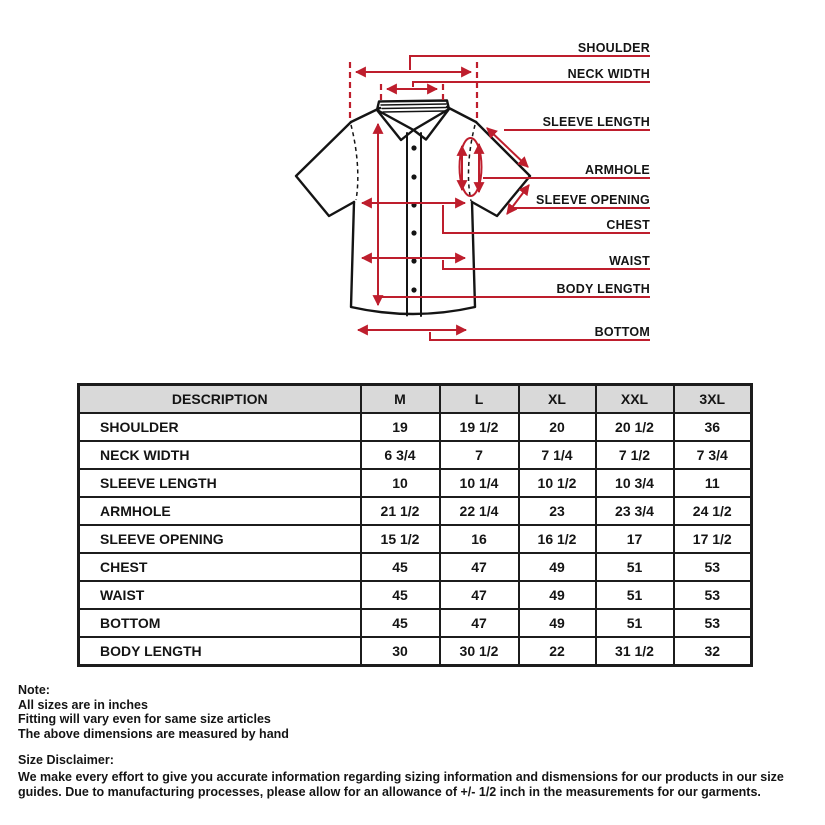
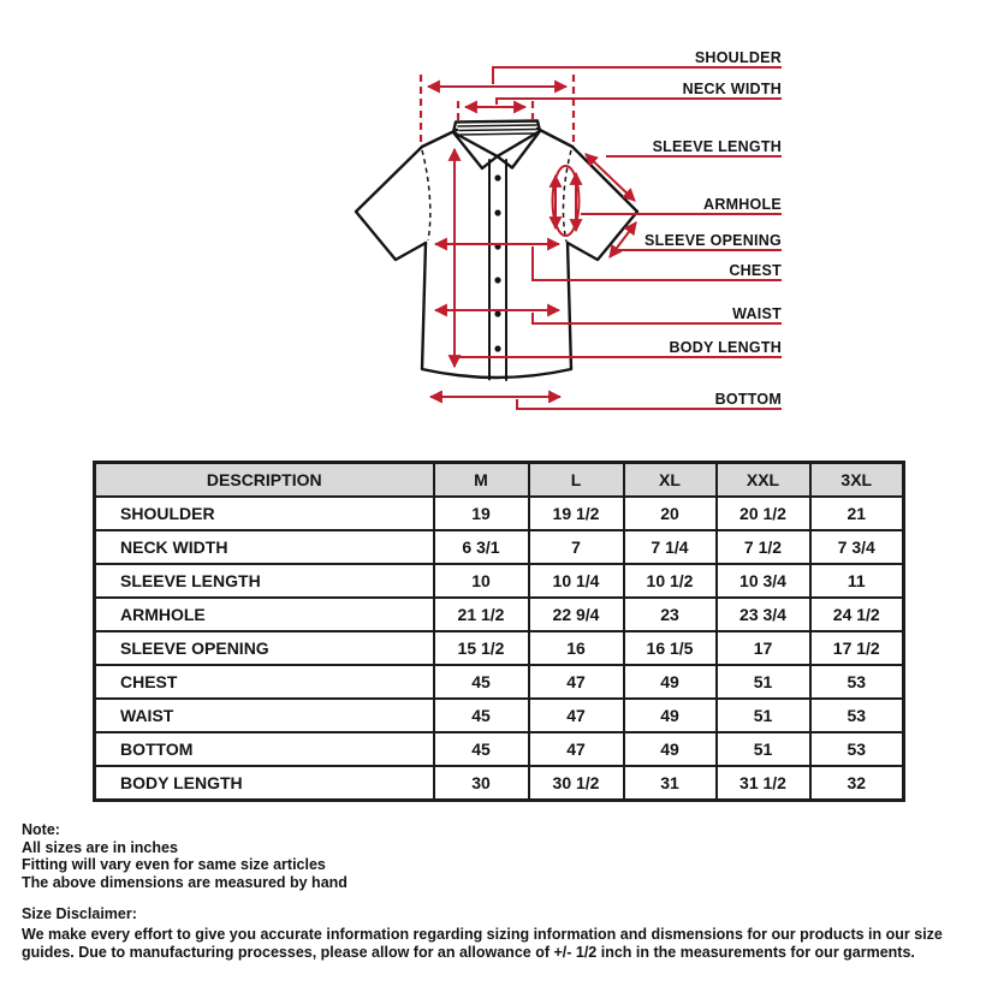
  SHOULDER
  NECK WIDTH
  SLEEVE LENGTH
  ARMHOLE
  SLEEVE OPENING
  CHEST
  WAIST
  BODY LENGTH
  BOTTOM
  DESCRIPTION	M	L	XL	XXL	3XL
- SHOULDER	19	19 1/2	20	20 1/2	36
+ SHOULDER	19	19 1/2	20	20 1/2	21
- NECK WIDTH	6 3/4	7	7 1/4	7 1/2	7 3/4
+ NECK WIDTH	6 3/1	7	7 1/4	7 1/2	7 3/4
  SLEEVE LENGTH	10	10 1/4	10 1/2	10 3/4	11
- ARMHOLE	21 1/2	22 1/4	23	23 3/4	24 1/2
+ ARMHOLE	21 1/2	22 9/4	23	23 3/4	24 1/2
- SLEEVE OPENING	15 1/2	16	16 1/2	17	17 1/2
+ SLEEVE OPENING	15 1/2	16	16 1/5	17	17 1/2
  CHEST	45	47	49	51	53
  WAIST	45	47	49	51	53
  BOTTOM	45	47	49	51	53
- BODY LENGTH	30	30 1/2	22	31 1/2	32
+ BODY LENGTH	30	30 1/2	31	31 1/2	32
  Note:
  All sizes are in inches
  Fitting will vary even for same size articles
  The above dimensions are measured by hand
  Size Disclaimer:
  We make every effort to give you accurate information regarding sizing information and dismensions for our products in our size guides. Due to manufacturing processes, please allow for an allowance of +/- 1/2 inch in the measurements for our garments.
